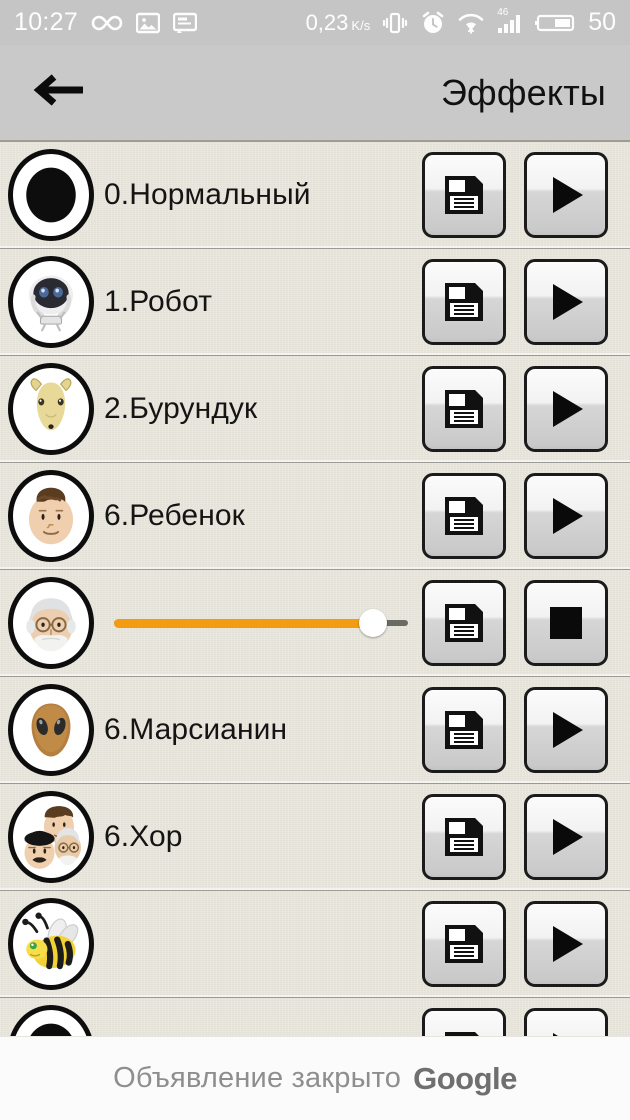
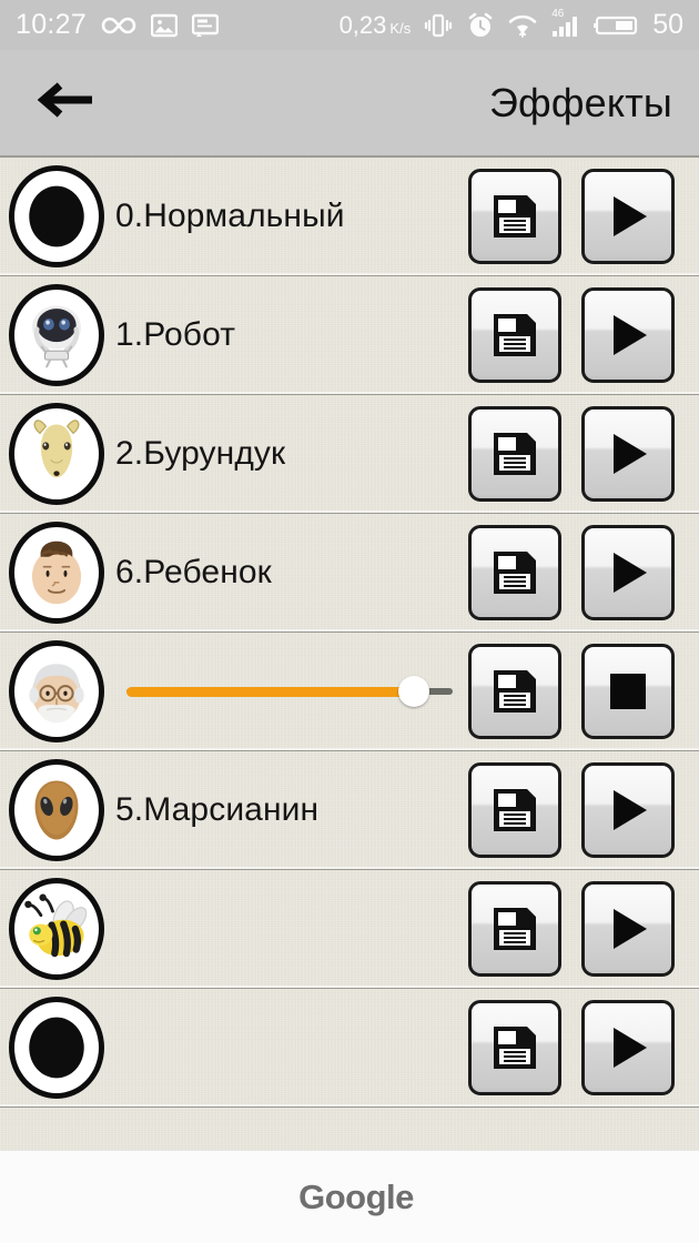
  10:27
  0,23
  K/s
  46
  50
  Эффекты
  0.Нормальный
  1.Робот
  2.Бурундук
  6.Ребенок
- 6.Марсианин
+ 5.Марсианин
- 6.Хор
- Объявление закрыто
  Google
